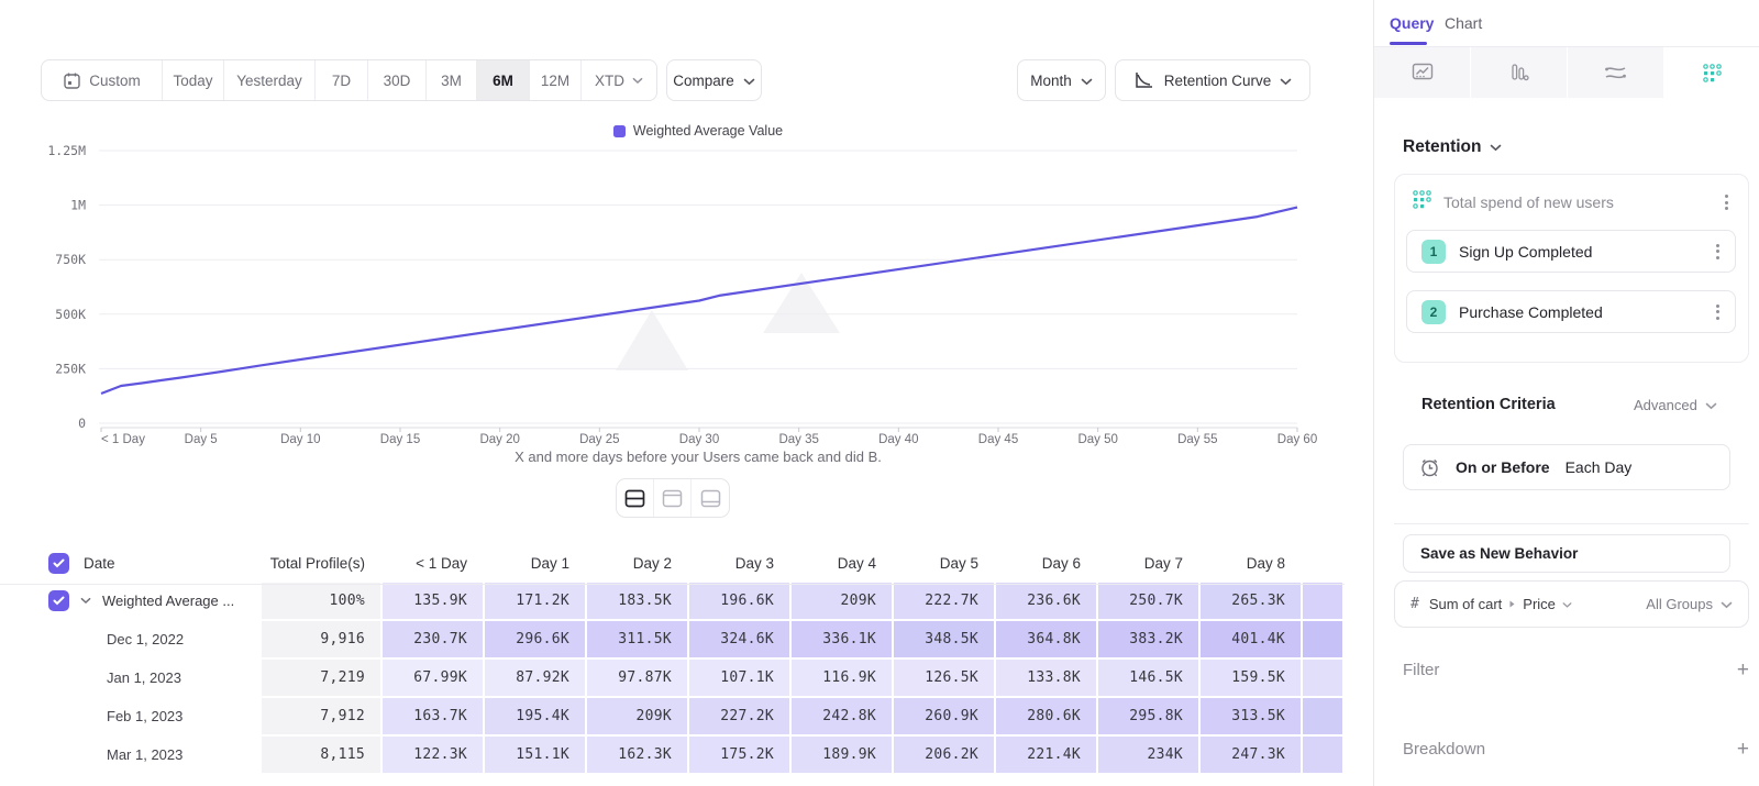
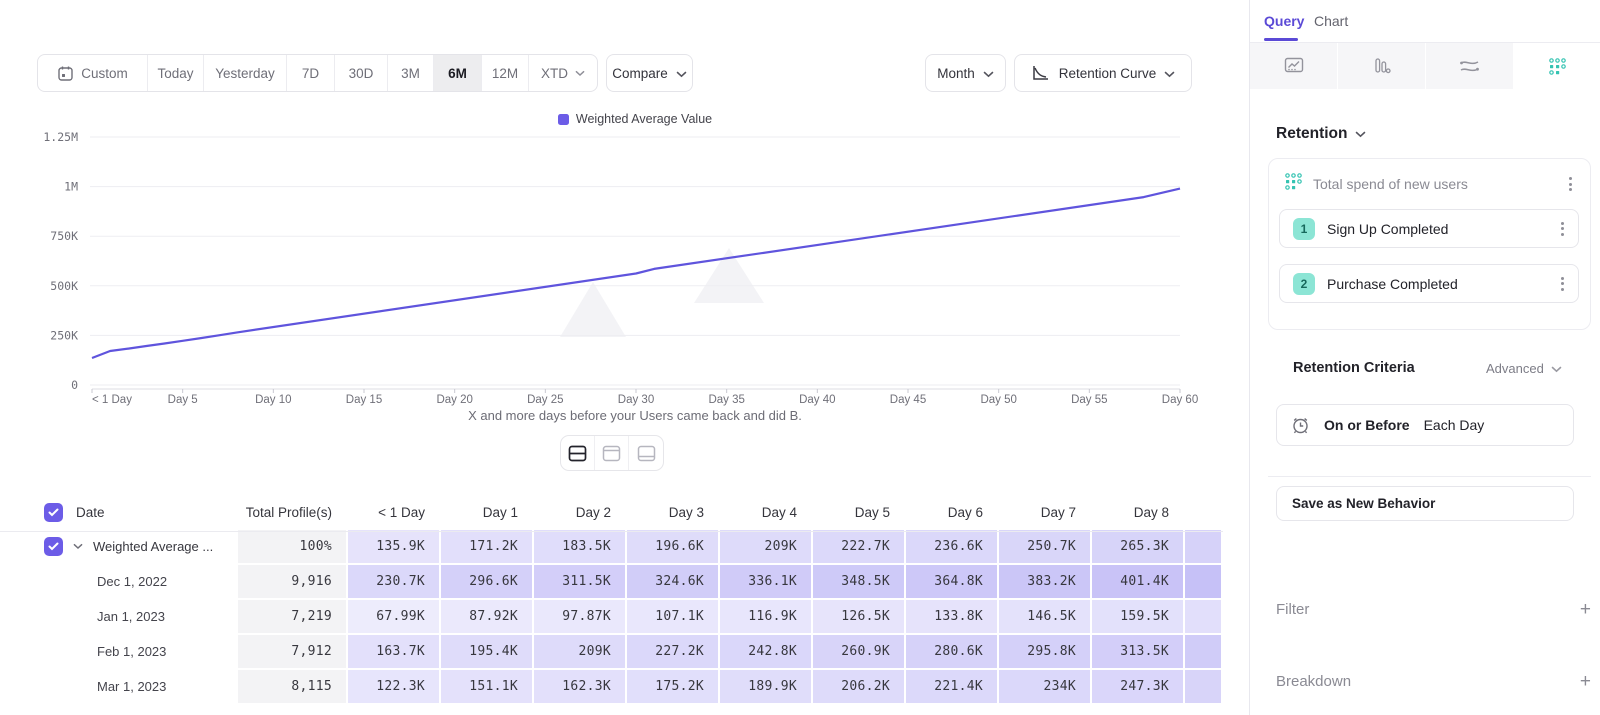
  Custom
  Today
  Yesterday
  7D
  30D
  3M
  6M
  12M
  XTD
  Compare
  Month
  Retention Curve
  Weighted Average Value
  1.25M
  1M
  750K
  500K
  250K
  0
  < 1 Day
  Day 5
  Day 10
  Day 15
  Day 20
  Day 25
  Day 30
  Day 35
  Day 40
  Day 45
  Day 50
  Day 55
  Day 60
  X and more days before your Users came back and did B.
  Date
  Total Profile(s)
  < 1 Day
  Day 1
  Day 2
  Day 3
  Day 4
  Day 5
  Day 6
  Day 7
  Day 8
  Weighted Average ...
  100%
  135.9K
  171.2K
  183.5K
  196.6K
  209K
  222.7K
  236.6K
  250.7K
  265.3K
  Dec 1, 2022
  9,916
  230.7K
  296.6K
  311.5K
  324.6K
  336.1K
  348.5K
  364.8K
  383.2K
  401.4K
  Jan 1, 2023
  7,219
  67.99K
  87.92K
  97.87K
  107.1K
  116.9K
  126.5K
  133.8K
  146.5K
  159.5K
  Feb 1, 2023
  7,912
  163.7K
  195.4K
  209K
  227.2K
  242.8K
  260.9K
  280.6K
  295.8K
  313.5K
  Mar 1, 2023
  8,115
  122.3K
  151.1K
  162.3K
  175.2K
  189.9K
  206.2K
  221.4K
  234K
  247.3K
  Query
  Chart
  Retention
  Total spend of new users
  1
  Sign Up Completed
  2
  Purchase Completed
  Retention Criteria
  Advanced
  On or Before
  Each Day
  Save as New Behavior
- #
- Sum of cart
- Price
- All Groups
  Filter
  +
  Breakdown
  +
